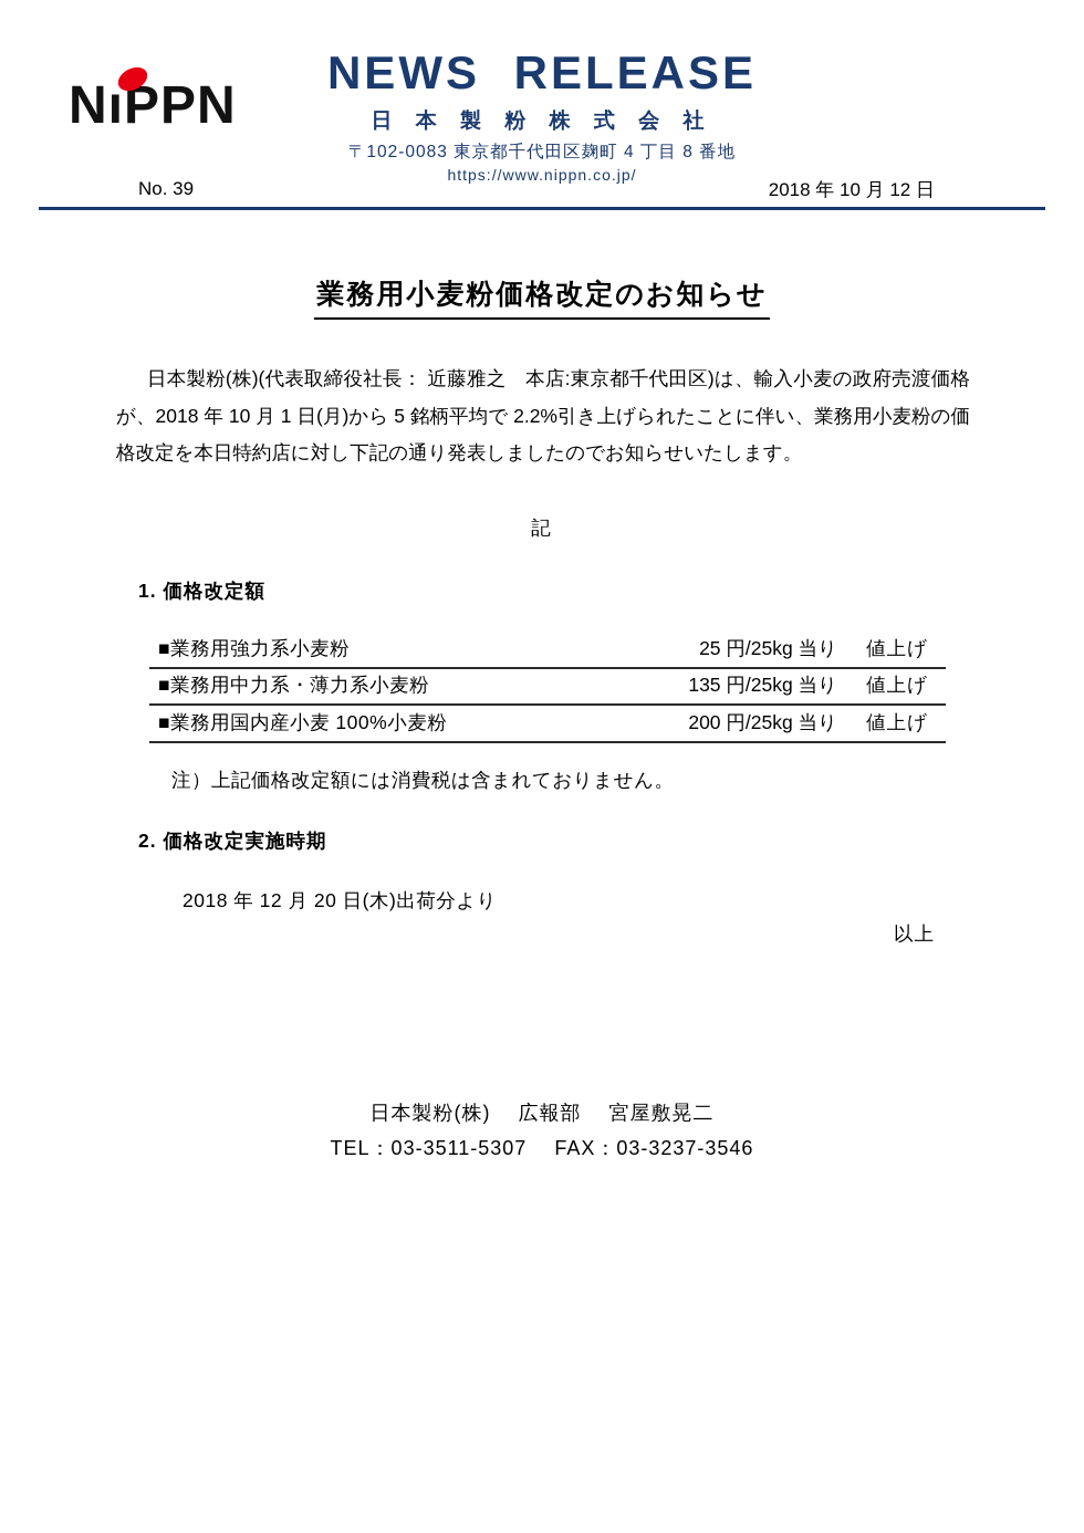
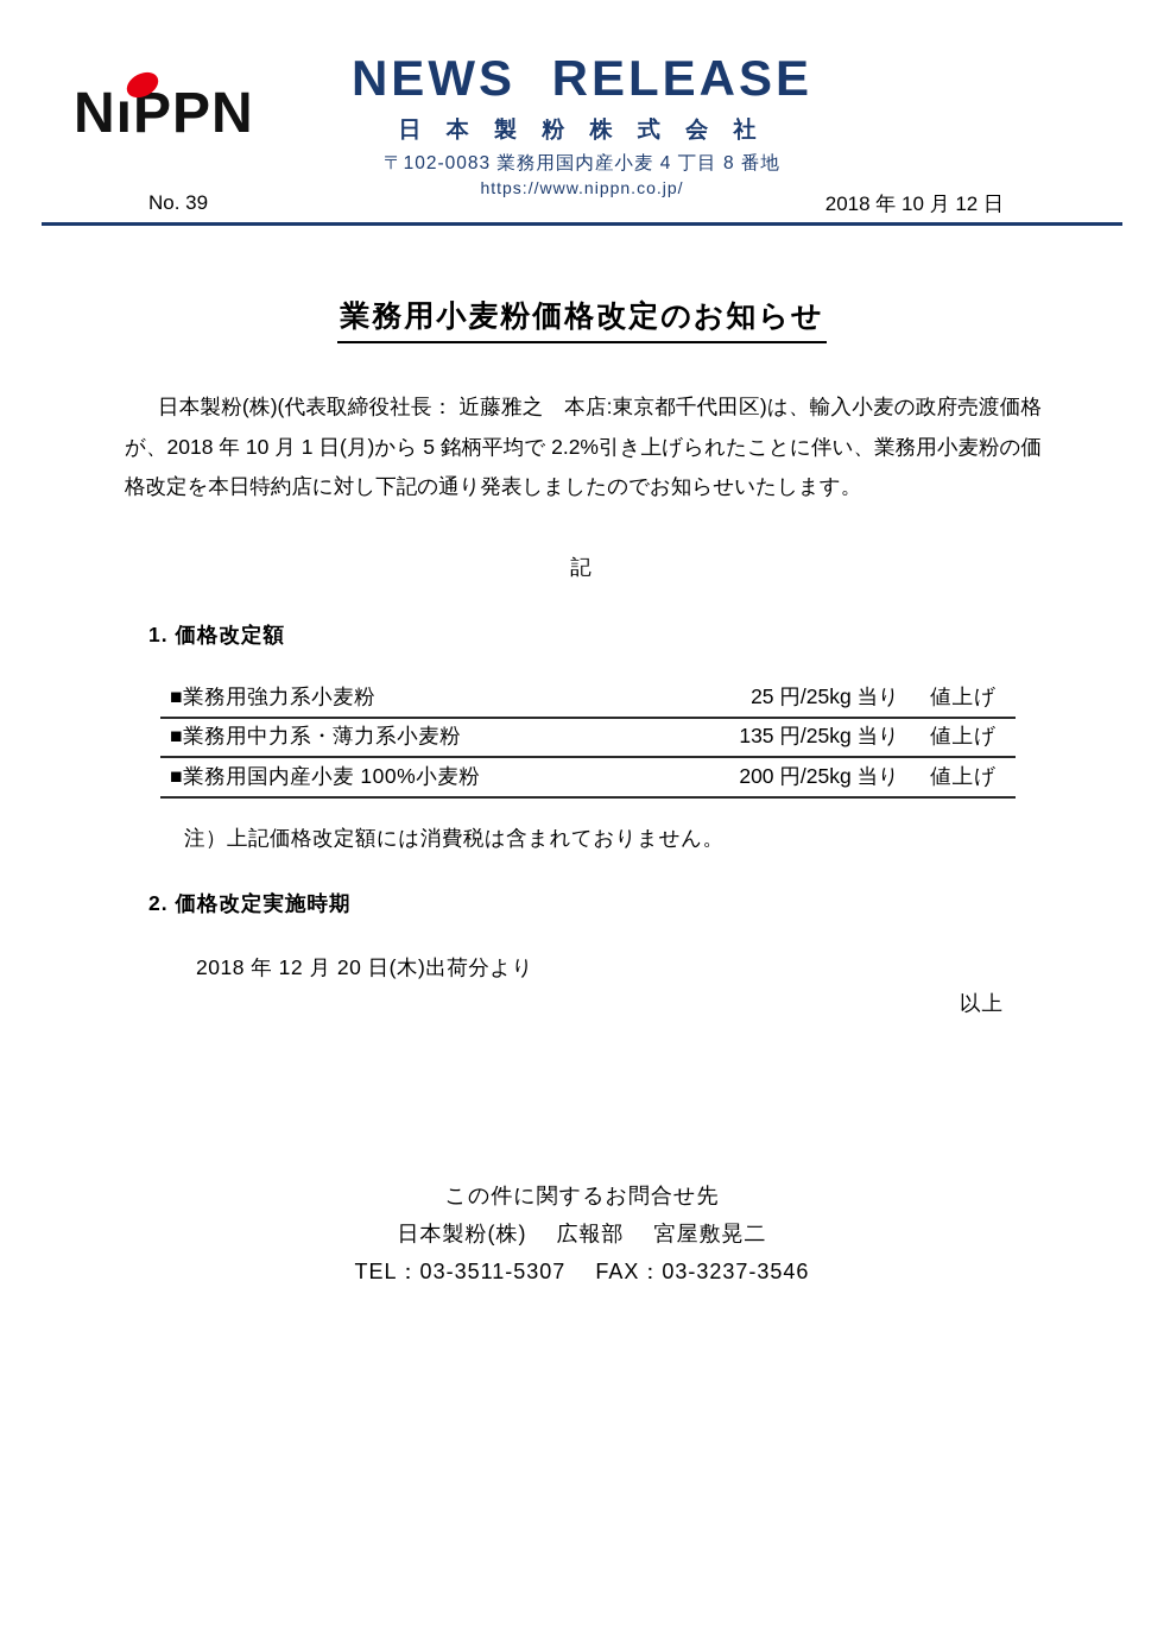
  NıPPN
  NEWS RELEASE
  日 本 製 粉 株 式 会 社
- 〒102-0083 東京都千代田区麹町 4 丁目 8 番地
+ 〒102-0083 業務用国内産小麦 4 丁目 8 番地
  https://www.nippn.co.jp/
  No. 39
  2018 年 10 月 12 日
  業務用小麦粉価格改定のお知らせ
  日本製粉(株)(代表取締役社長： 近藤雅之 本店:東京都千代田区)は、輸入小麦の政府売渡価格が、2018 年 10 月 1 日(月)から 5 銘柄平均で 2.2%引き上げられたことに伴い、業務用小麦粉の価格改定を本日特約店に対し下記の通り発表しましたのでお知らせいたします。
  記
  1. 価格改定額
  ■業務用強力系小麦粉
  25 円/25kg 当り
  値上げ
  ■業務用中力系・薄力系小麦粉
  135 円/25kg 当り
  値上げ
  ■業務用国内産小麦 100%小麦粉
  200 円/25kg 当り
  値上げ
  注）上記価格改定額には消費税は含まれておりません。
  2. 価格改定実施時期
  2018 年 12 月 20 日(木)出荷分より
  以上
+ この件に関するお問合せ先
  日本製粉(株) 広報部 宮屋敷晃二
  TEL：03-3511-5307 FAX：03-3237-3546
